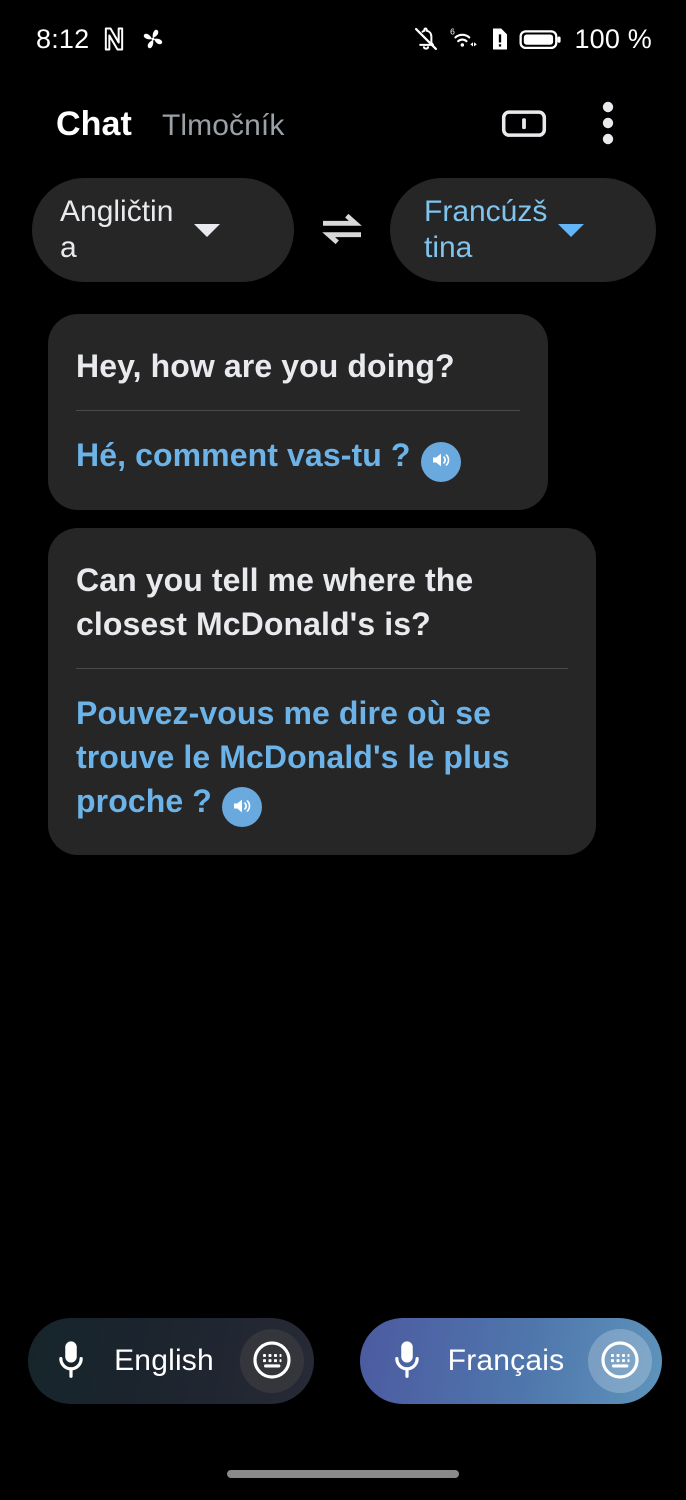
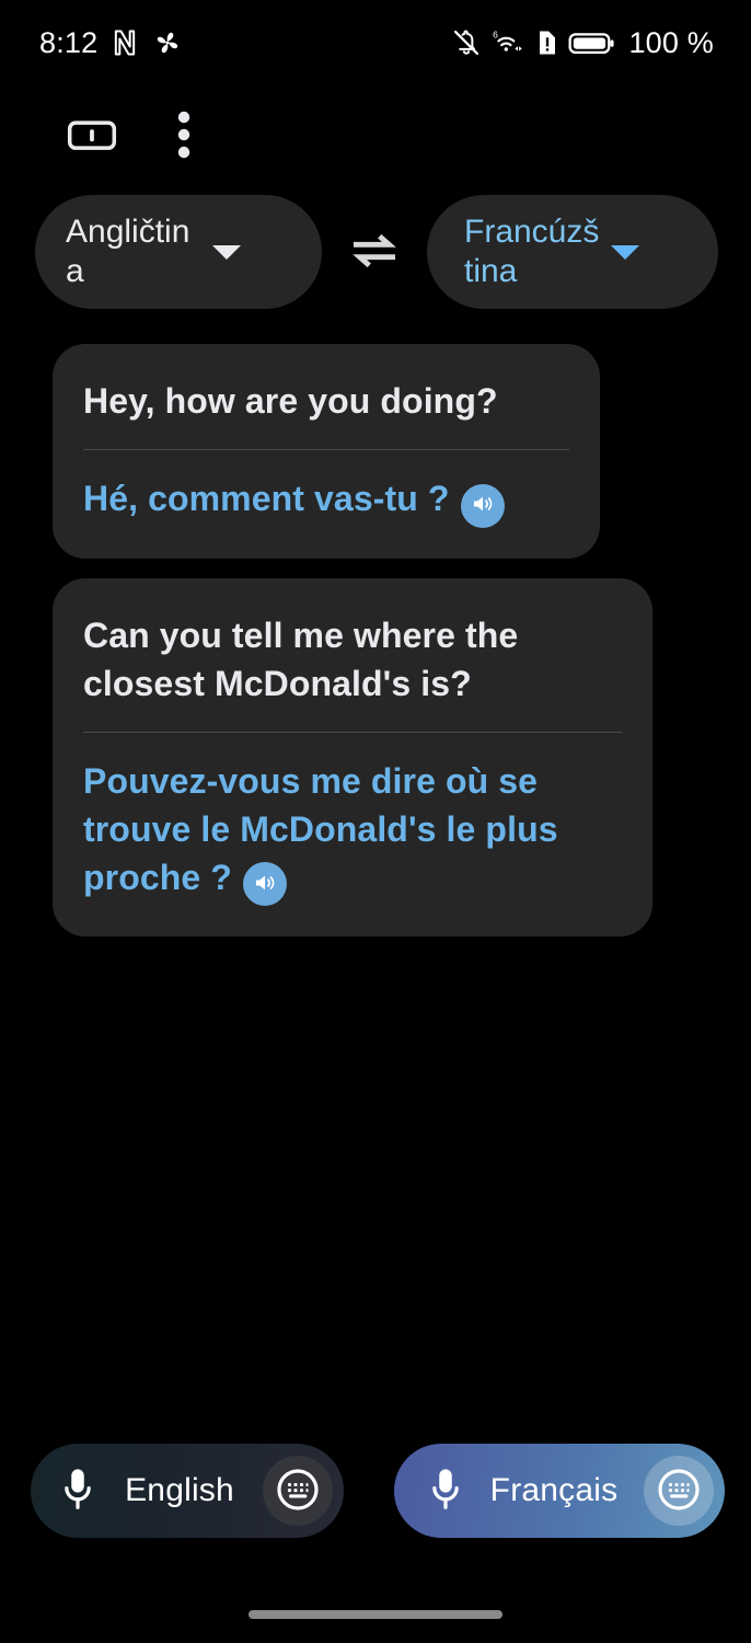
  8:12
  6
  100 %
- Chat
- Tlmočník
  Angličtina
  Francúzština
  Hey, how are you doing?
  Hé, comment vas-tu ?
  Can you tell me where the closest McDonald's is?
  Pouvez-vous me dire où se trouve le McDonald's le plus proche ?
  English
  Français
